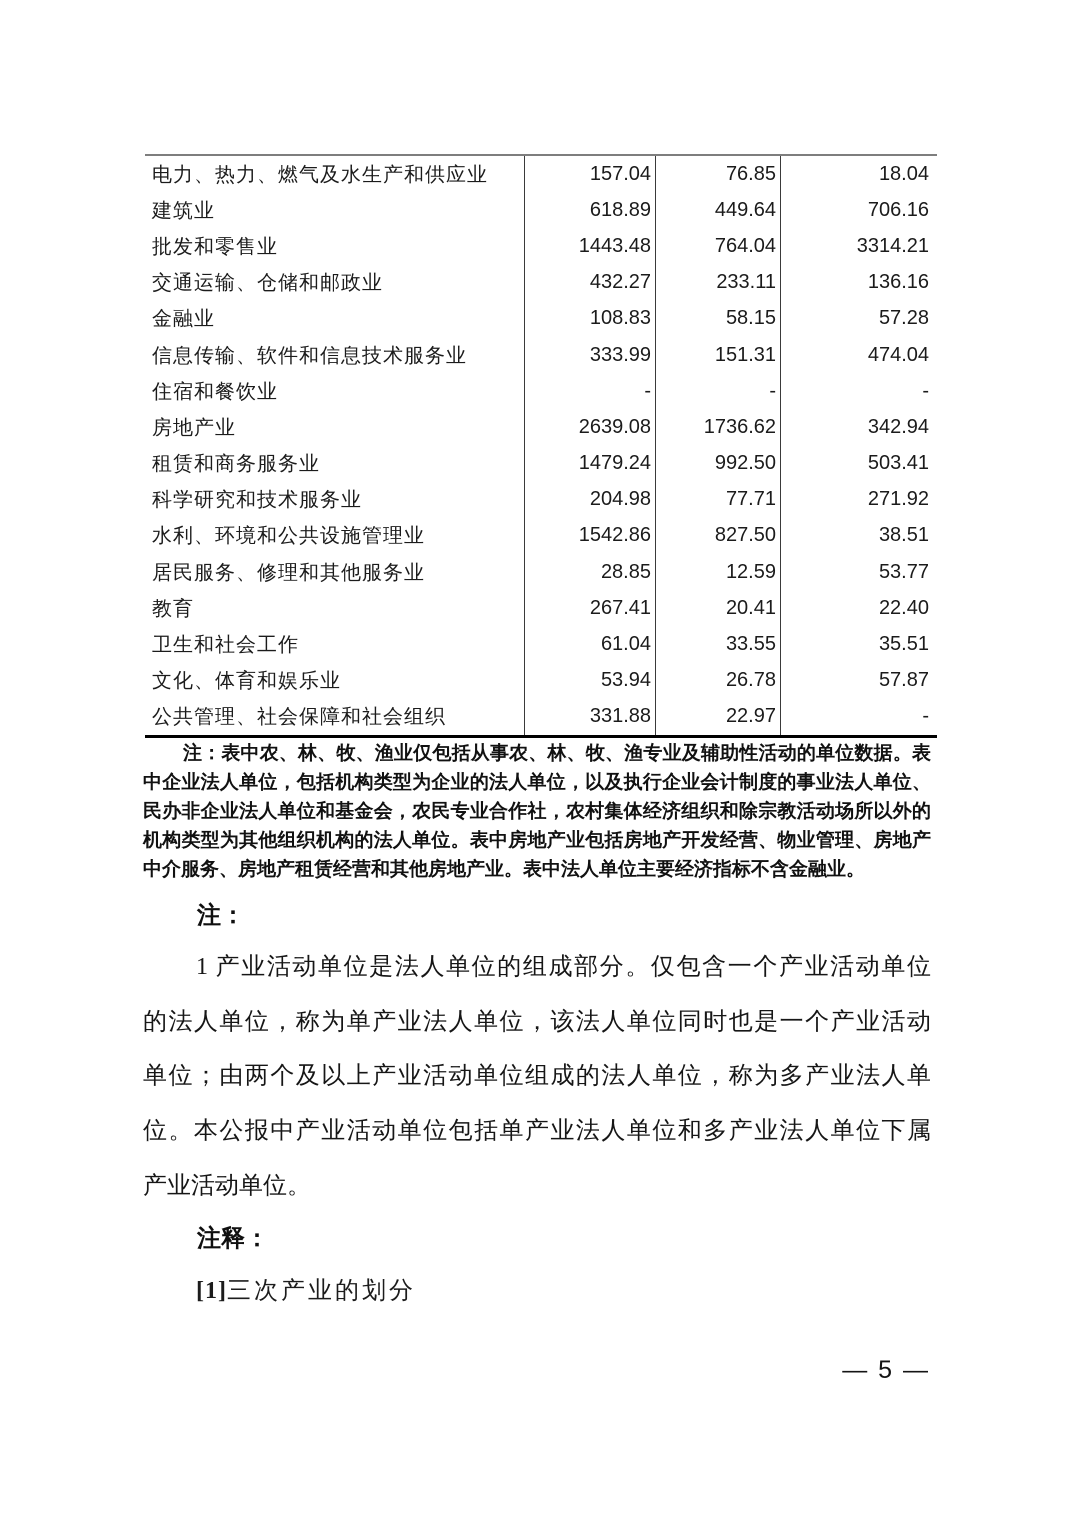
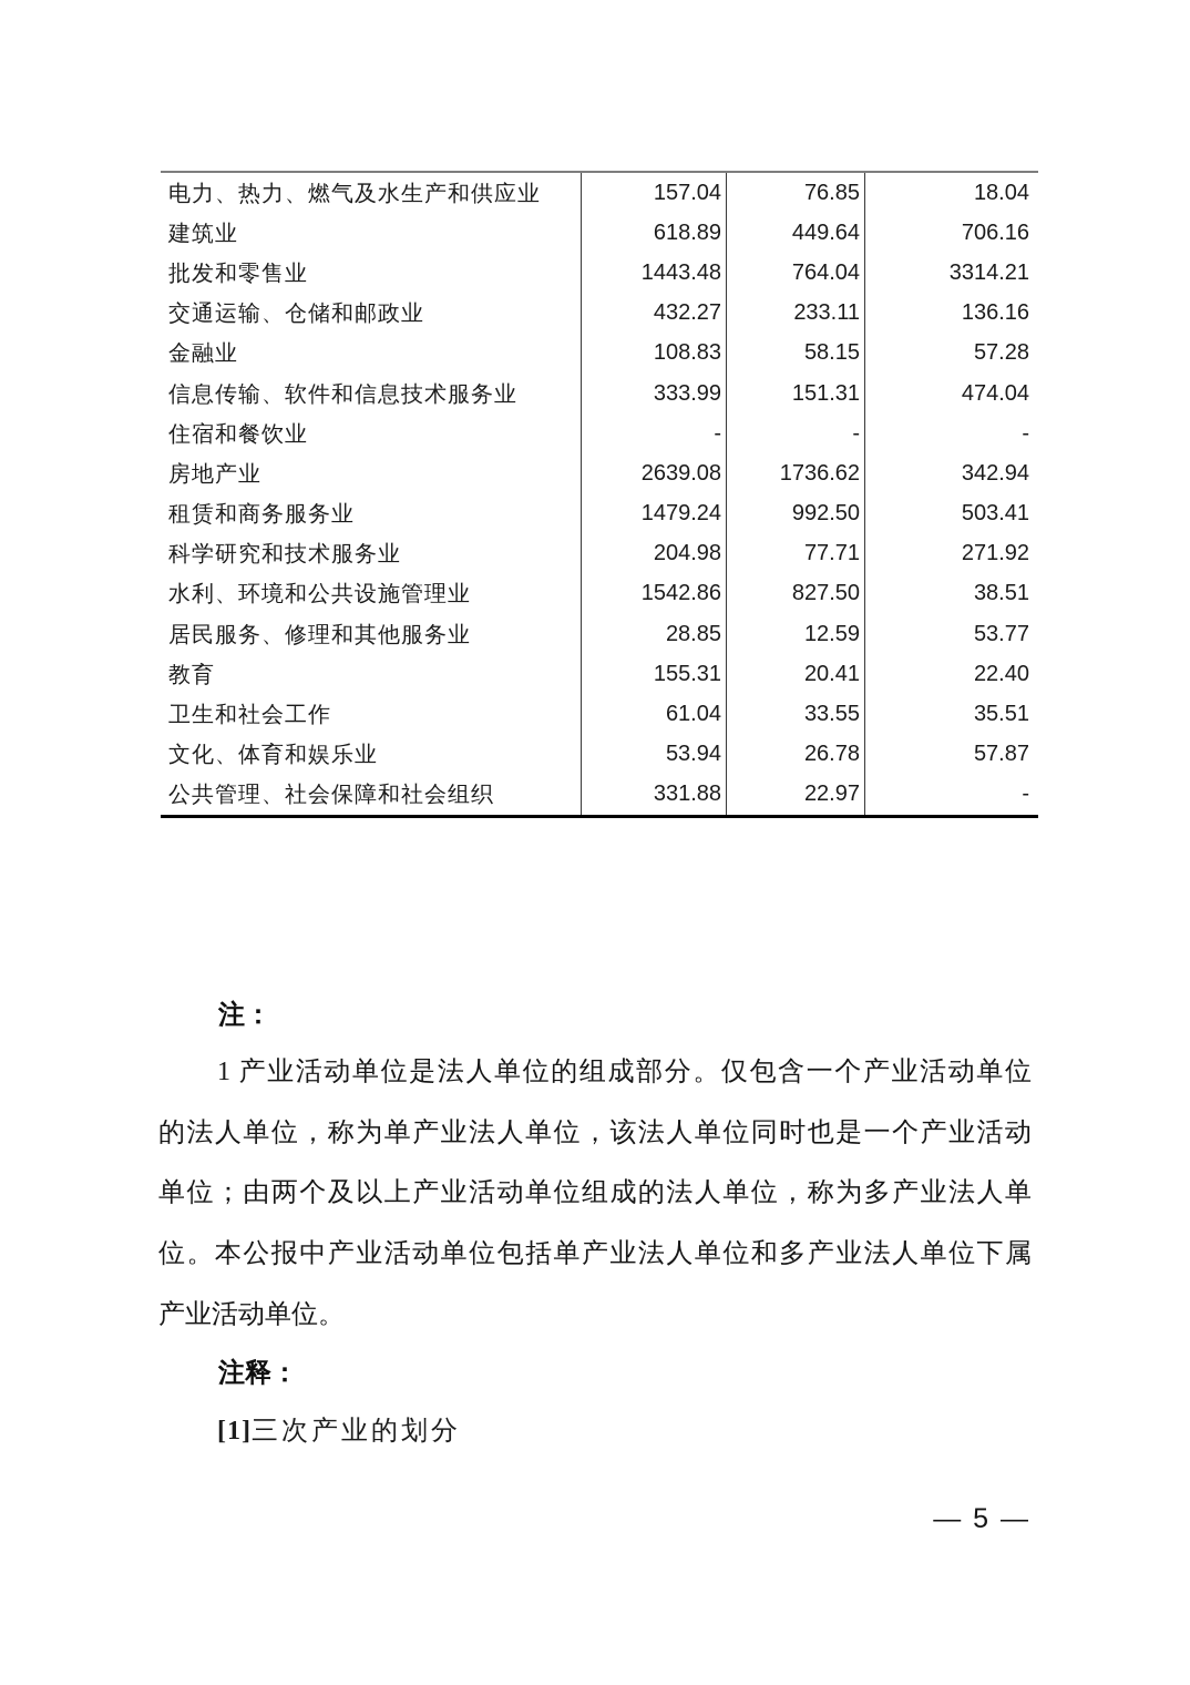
  电力、热力、燃气及水生产和供应业
  157.04
  76.85
  18.04
  建筑业
  618.89
  449.64
  706.16
  批发和零售业
  1443.48
  764.04
  3314.21
  交通运输、仓储和邮政业
  432.27
  233.11
  136.16
  金融业
  108.83
  58.15
  57.28
  信息传输、软件和信息技术服务业
  333.99
  151.31
  474.04
  住宿和餐饮业
  -
  -
  -
  房地产业
  2639.08
  1736.62
  342.94
  租赁和商务服务业
  1479.24
  992.50
  503.41
  科学研究和技术服务业
  204.98
  77.71
  271.92
  水利、环境和公共设施管理业
  1542.86
  827.50
  38.51
  居民服务、修理和其他服务业
  28.85
  12.59
  53.77
  教育
- 267.41
+ 155.31
  20.41
  22.40
  卫生和社会工作
  61.04
  33.55
  35.51
  文化、体育和娱乐业
  53.94
  26.78
  57.87
  公共管理、社会保障和社会组织
  331.88
  22.97
  -
- 注：表中农、林、牧、渔业仅包括从事农、林、牧、渔专业及辅助性活动的单位数据。表
- 中企业法人单位，包括机构类型为企业的法人单位，以及执行企业会计制度的事业法人单位、
- 民办非企业法人单位和基金会，农民专业合作社，农村集体经济组织和除宗教活动场所以外的
- 机构类型为其他组织机构的法人单位。表中房地产业包括房地产开发经营、物业管理、房地产
- 中介服务、房地产租赁经营和其他房地产业。表中法人单位主要经济指标不含金融业。
  注：
  1 产业活动单位是法人单位的组成部分。仅包含一个产业活动单位
  的法人单位，称为单产业法人单位，该法人单位同时也是一个产业活动
  单位；由两个及以上产业活动单位组成的法人单位，称为多产业法人单
  位。本公报中产业活动单位包括单产业法人单位和多产业法人单位下属
  产业活动单位。
  注释：
  [1]三次产业的划分
  — 5 —
